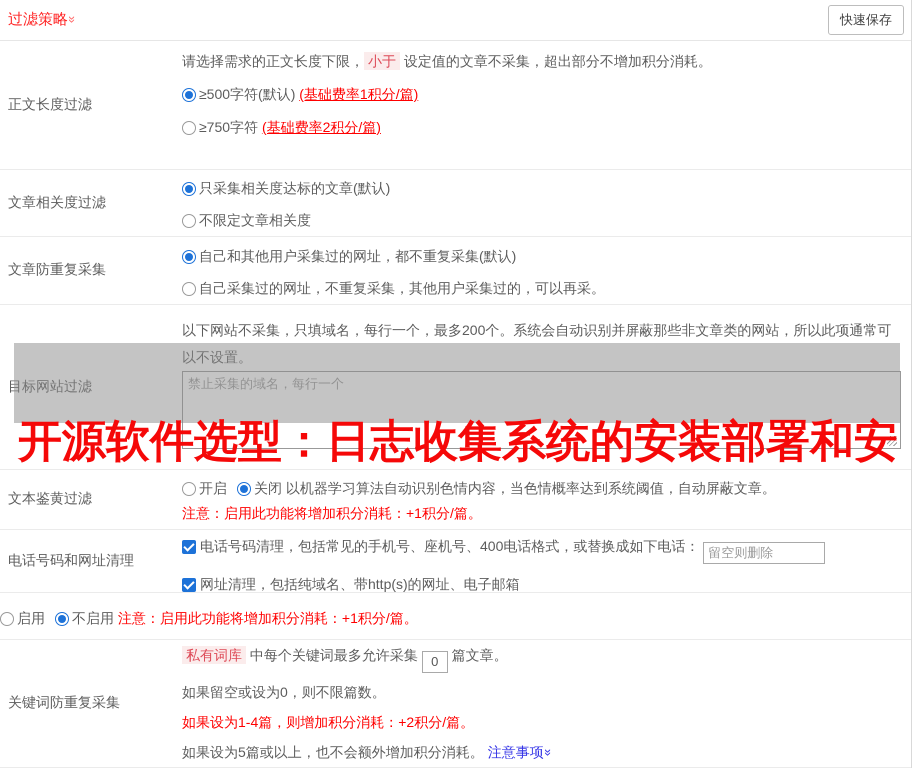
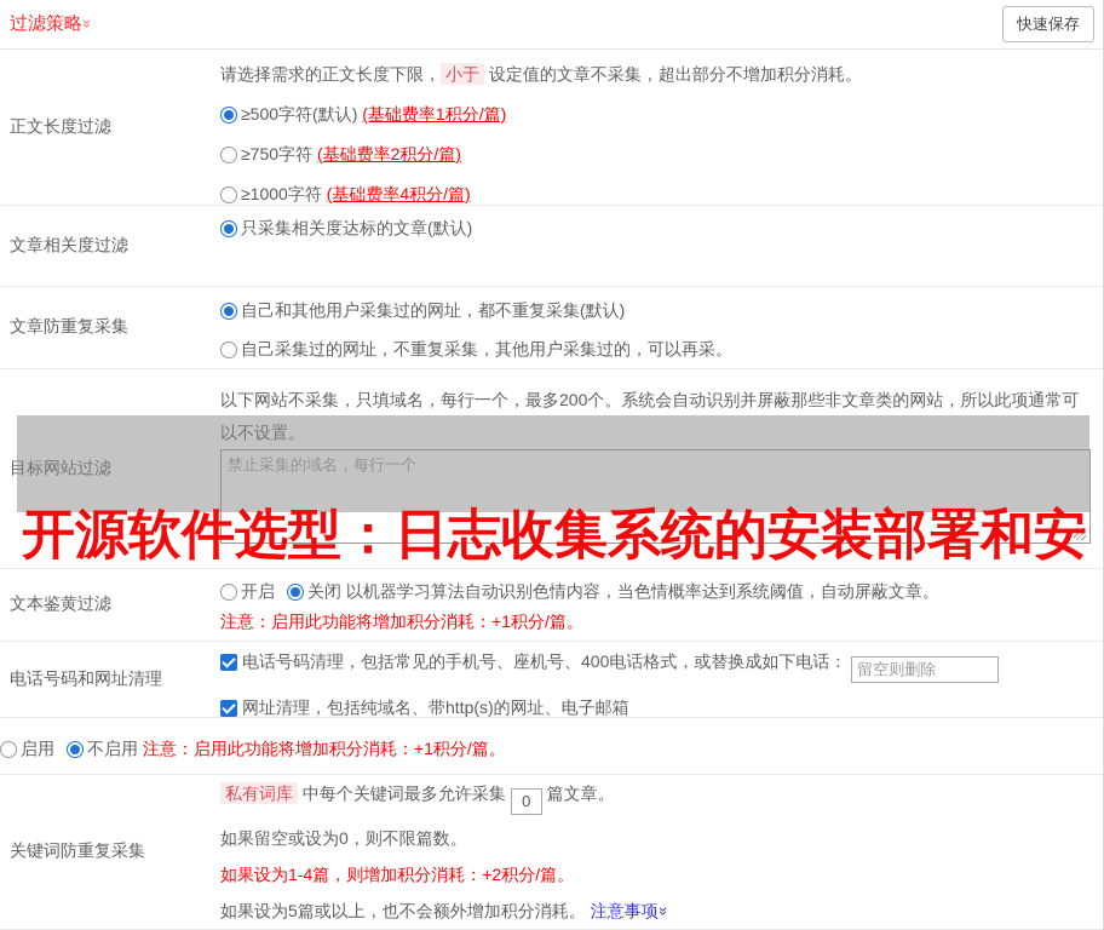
  过滤策略
  快速保存
  正文长度过滤
  请选择需求的正文长度下限， 小于 设定值的文章不采集，超出部分不增加积分消耗。
  ≥500字符(默认) (基础费率1积分/篇)
  ≥750字符 (基础费率2积分/篇)
+ ≥1000字符 (基础费率4积分/篇)
  文章相关度过滤
  只采集相关度达标的文章(默认)
- 不限定文章相关度
  文章防重复采集
  自己和其他用户采集过的网址，都不重复采集(默认)
  自己采集过的网址，不重复采集，其他用户采集过的，可以再采。
  目标网站过滤
  以下网站不采集，只填域名，每行一个，最多200个。系统会自动识别并屏蔽那些非文章类的网站，所以此项通常可以不设置。
  禁止采集的域名，每行一个
  文本鉴黄过滤
  开启 关闭 以机器学习算法自动识别色情内容，当色情概率达到系统阈值，自动屏蔽文章。
  注意：启用此功能将增加积分消耗：+1积分/篇。
  电话号码和网址清理
  电话号码清理，包括常见的手机号、座机号、400电话格式，或替换成如下电话： 留空则删除
  网址清理，包括纯域名、带http(s)的网址、电子邮箱
  启用 不启用 注意：启用此功能将增加积分消耗：+1积分/篇。
  关键词防重复采集
  私有词库 中每个关键词最多允许采集 0 篇文章。
  如果留空或设为0，则不限篇数。
  如果设为1-4篇，则增加积分消耗：+2积分/篇。
  如果设为5篇或以上，也不会额外增加积分消耗。 注意事项
  开源软件选型：日志收集系统的安装部署和安
